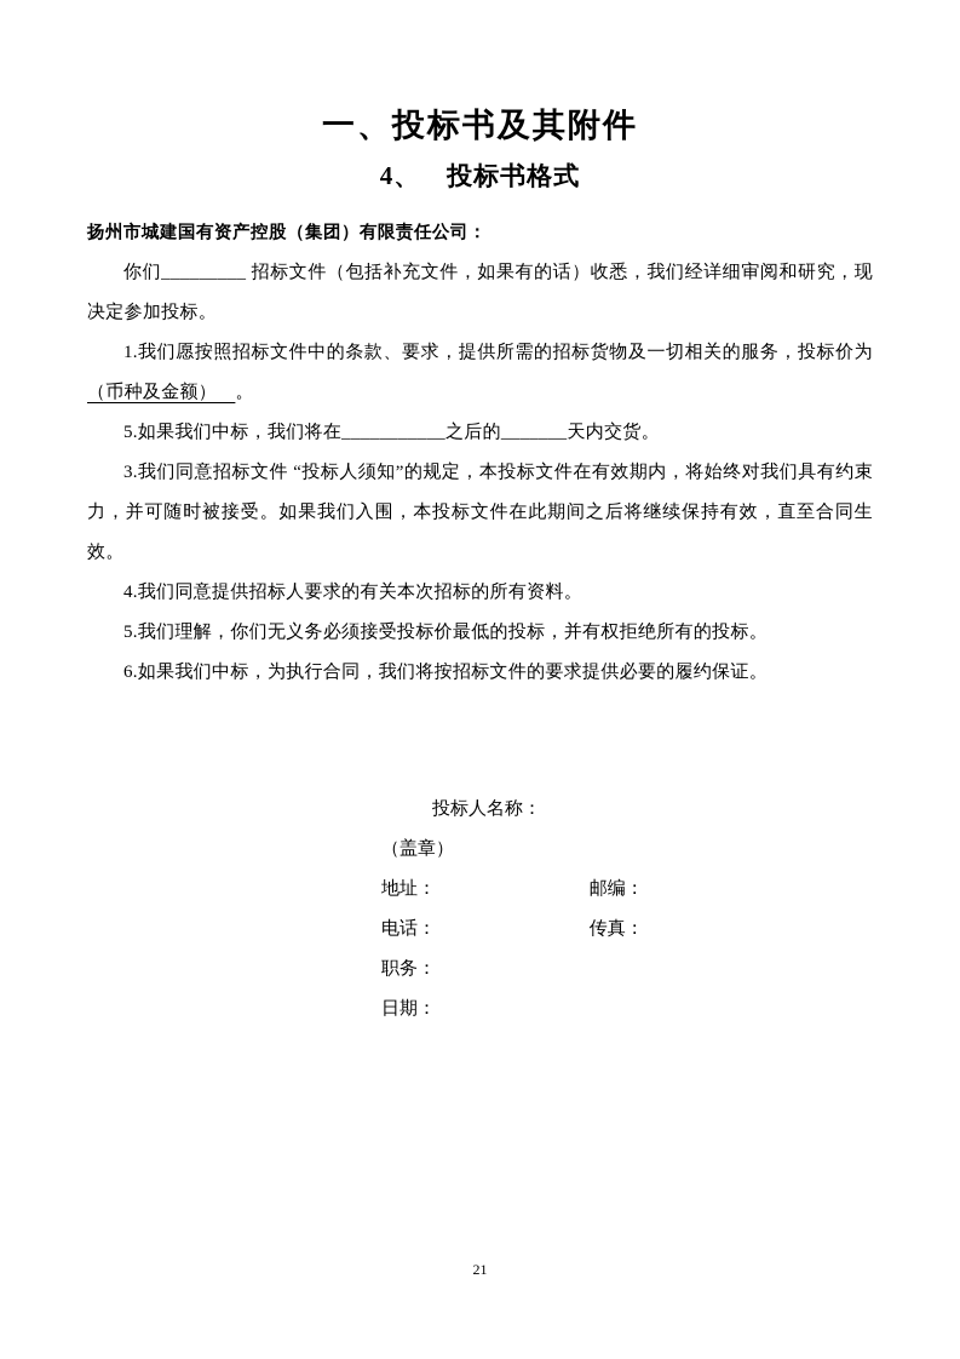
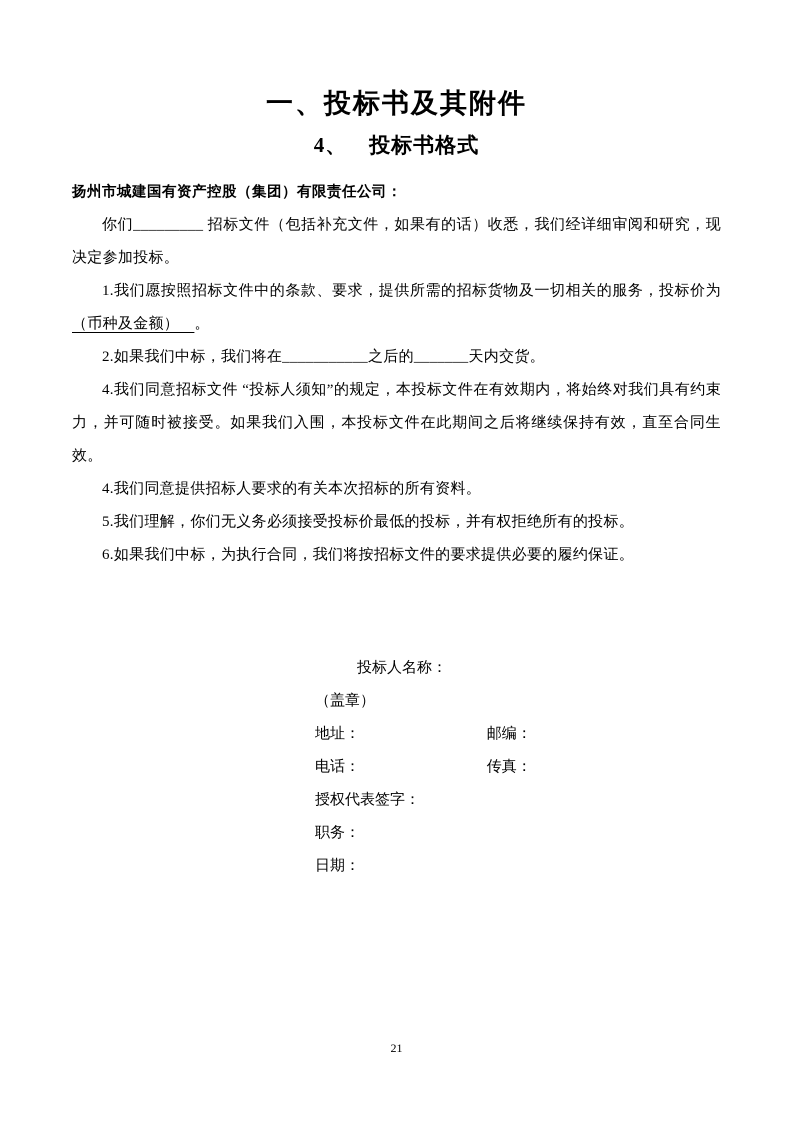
  一、投标书及其附件
  4、 投标书格式
  扬州市城建国有资产控股（集团）有限责任公司：
  你们_________ 招标文件（包括补充文件，如果有的话）收悉，我们经详细审阅和研究，现决定参加投标。
  1.我们愿按照招标文件中的条款、要求，提供所需的招标货物及一切相关的服务，投标价为（币种及金额） 。
- 5.如果我们中标，我们将在___________之后的_______天内交货。
+ 2.如果我们中标，我们将在___________之后的_______天内交货。
- 3.我们同意招标文件 “投标人须知”的规定，本投标文件在有效期内，将始终对我们具有约束力，并可随时被接受。如果我们入围，本投标文件在此期间之后将继续保持有效，直至合同生效。
+ 4.我们同意招标文件 “投标人须知”的规定，本投标文件在有效期内，将始终对我们具有约束力，并可随时被接受。如果我们入围，本投标文件在此期间之后将继续保持有效，直至合同生效。
  4.我们同意提供招标人要求的有关本次招标的所有资料。
  5.我们理解，你们无义务必须接受投标价最低的投标，并有权拒绝所有的投标。
  6.如果我们中标，为执行合同，我们将按招标文件的要求提供必要的履约保证。
  投标人名称：
  （盖章）
  地址： 邮编：
  电话： 传真：
+ 授权代表签字：
  职务：
  日期：
  21
